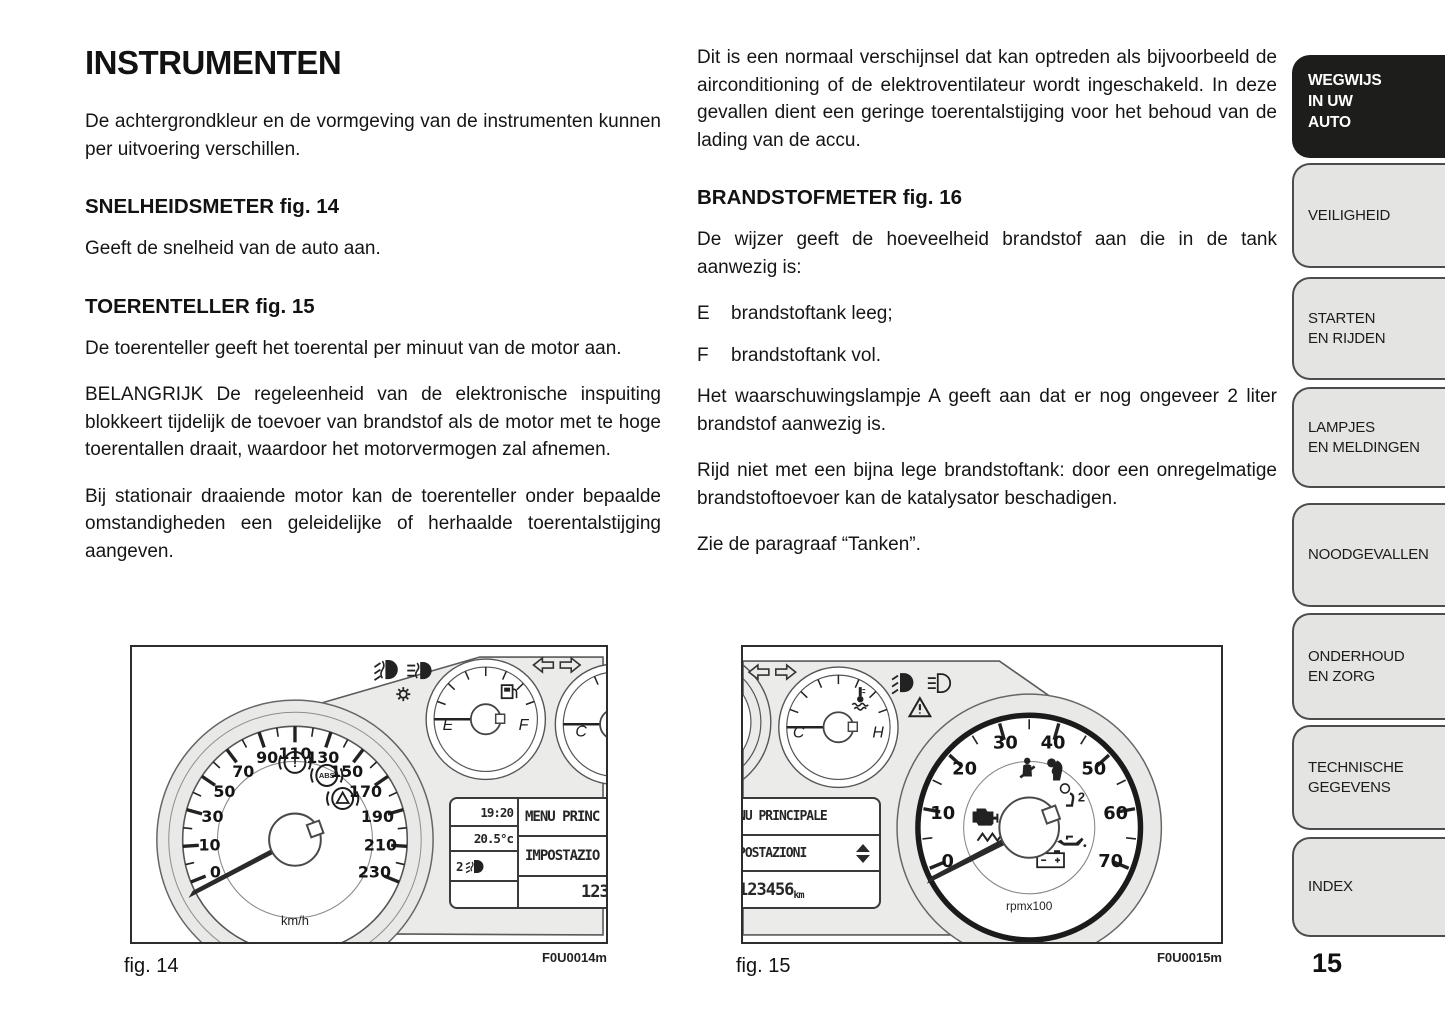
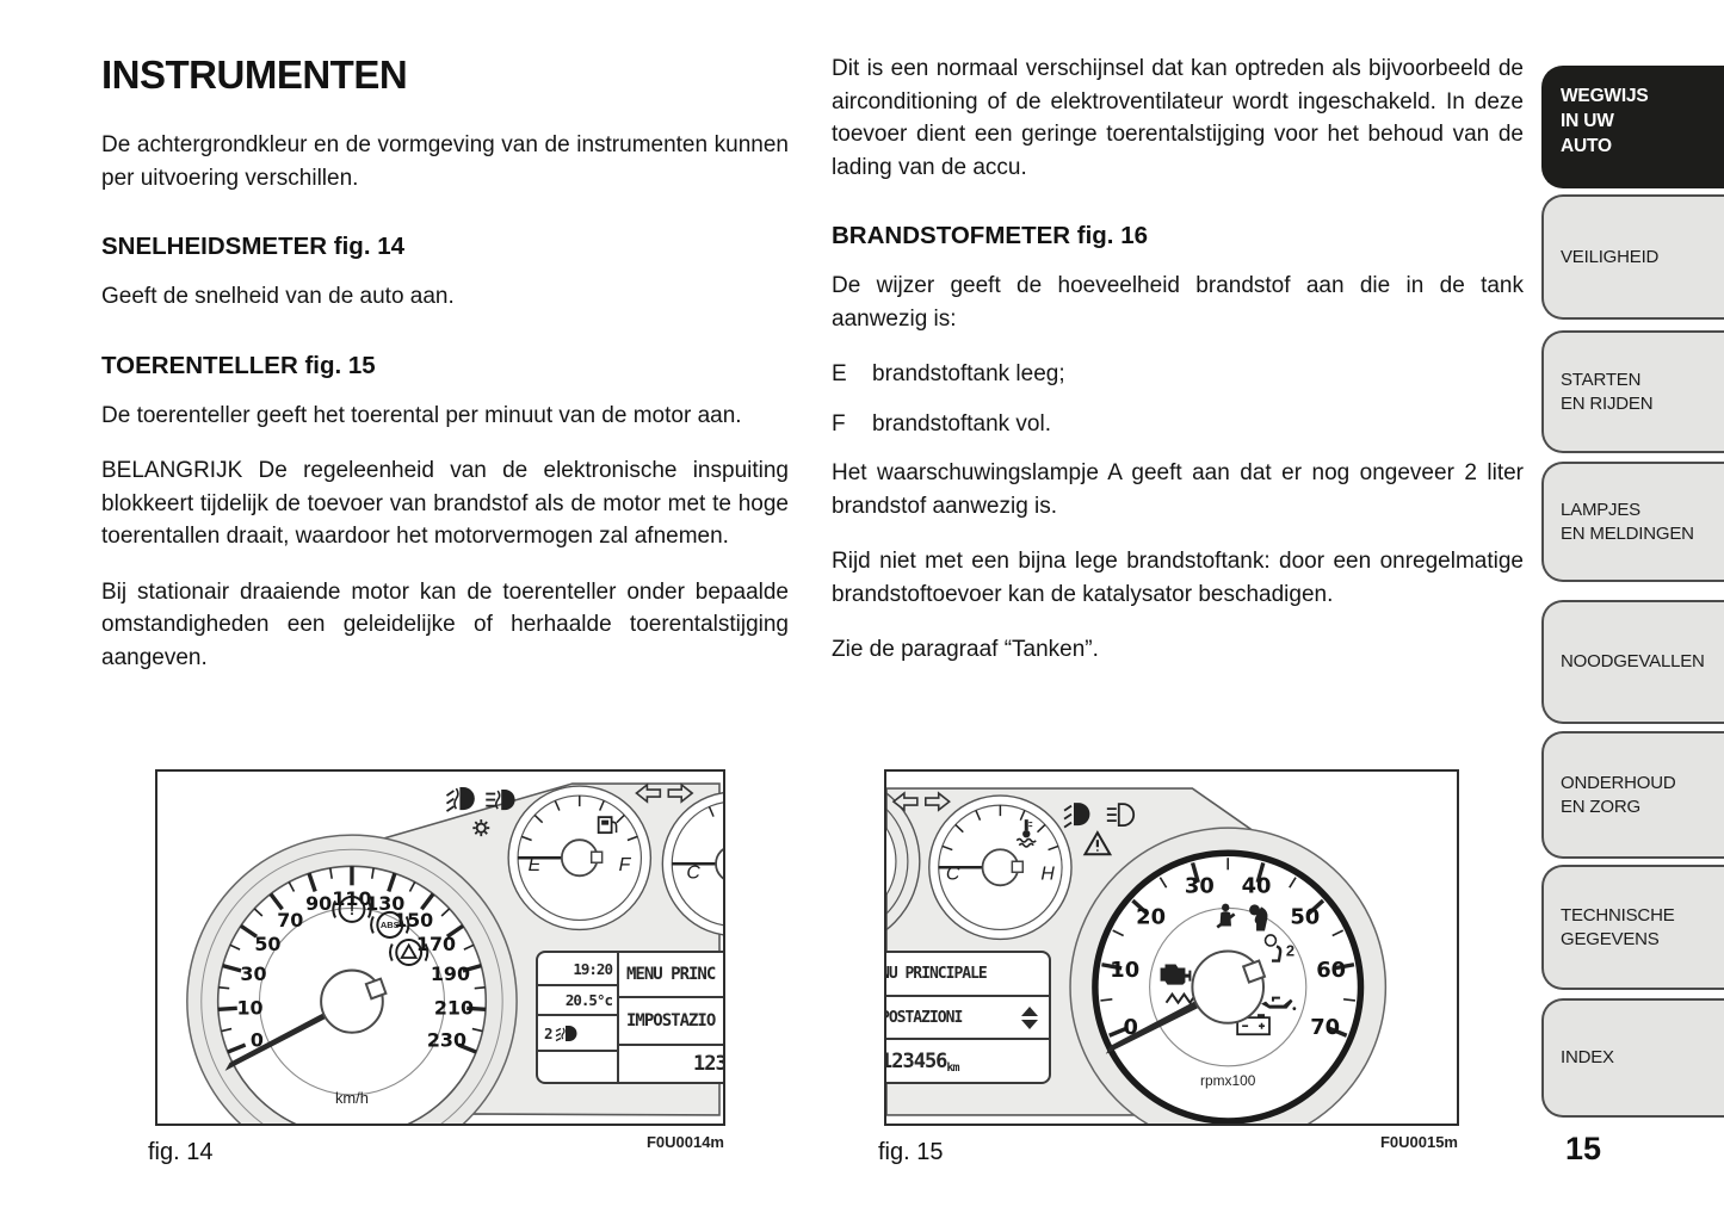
  INSTRUMENTEN
  De achtergrondkleur en de vormgeving van de instrumenten kunnen per uitvoering verschillen.
  SNELHEIDSMETER fig. 14
  Geeft de snelheid van de auto aan.
  TOERENTELLER fig. 15
  De toerenteller geeft het toerental per minuut van de motor aan.
  BELANGRIJK De regeleenheid van de elektronische inspuiting blokkeert tijdelijk de toevoer van brandstof als de motor met te hoge toerentallen draait, waardoor het motorvermogen zal afnemen.
  Bij stationair draaiende motor kan de toerenteller onder bepaalde omstandigheden een geleidelijke of herhaalde toerentalstijging aangeven.
- Dit is een normaal verschijnsel dat kan optreden als bijvoorbeeld de airconditioning of de elektroventilateur wordt ingeschakeld. In deze gevallen dient een geringe toerentalstijging voor het behoud van de lading van de accu.
+ Dit is een normaal verschijnsel dat kan optreden als bijvoorbeeld de airconditioning of de elektroventilateur wordt ingeschakeld. In deze toevoer dient een geringe toerentalstijging voor het behoud van de lading van de accu.
  BRANDSTOFMETER fig. 16
  De wijzer geeft de hoeveelheid brandstof aan die in de tank aanwezig is:
  E
  brandstoftank leeg;
  F
  brandstoftank vol.
  Het waarschuwingslampje A geeft aan dat er nog ongeveer 2 liter brandstof aanwezig is.
  Rijd niet met een bijna lege brandstoftank: door een onregelmatige brandstoftoevoer kan de katalysator beschadigen.
  Zie de paragraaf “Tanken”.
  0
  10
  30
  50
  70
  90
  110
  130
  170
  190
  210
  230
  km/h
  !
  ABS
  E
  F
  C
  19:20
  20.5°c
  2
  MENU PRINC
  IMPOSTAZIO
  C
  H
  0
  10
  20
  30
  40
  50
  60
  70
  rpmx100
  2
  U PRINCIPALE
  OSTAZIONI
  123456
  km
  fig. 14
  F0U0014m
  fig. 15
  F0U0015m
  WEGWIJS
  IN UW
  AUTO
  VEILIGHEID
  STARTEN
  EN RIJDEN
  LAMPJES
  EN MELDINGEN
  NOODGEVALLEN
  ONDERHOUD
  EN ZORG
  TECHNISCHE
  GEGEVENS
  INDEX
  15
